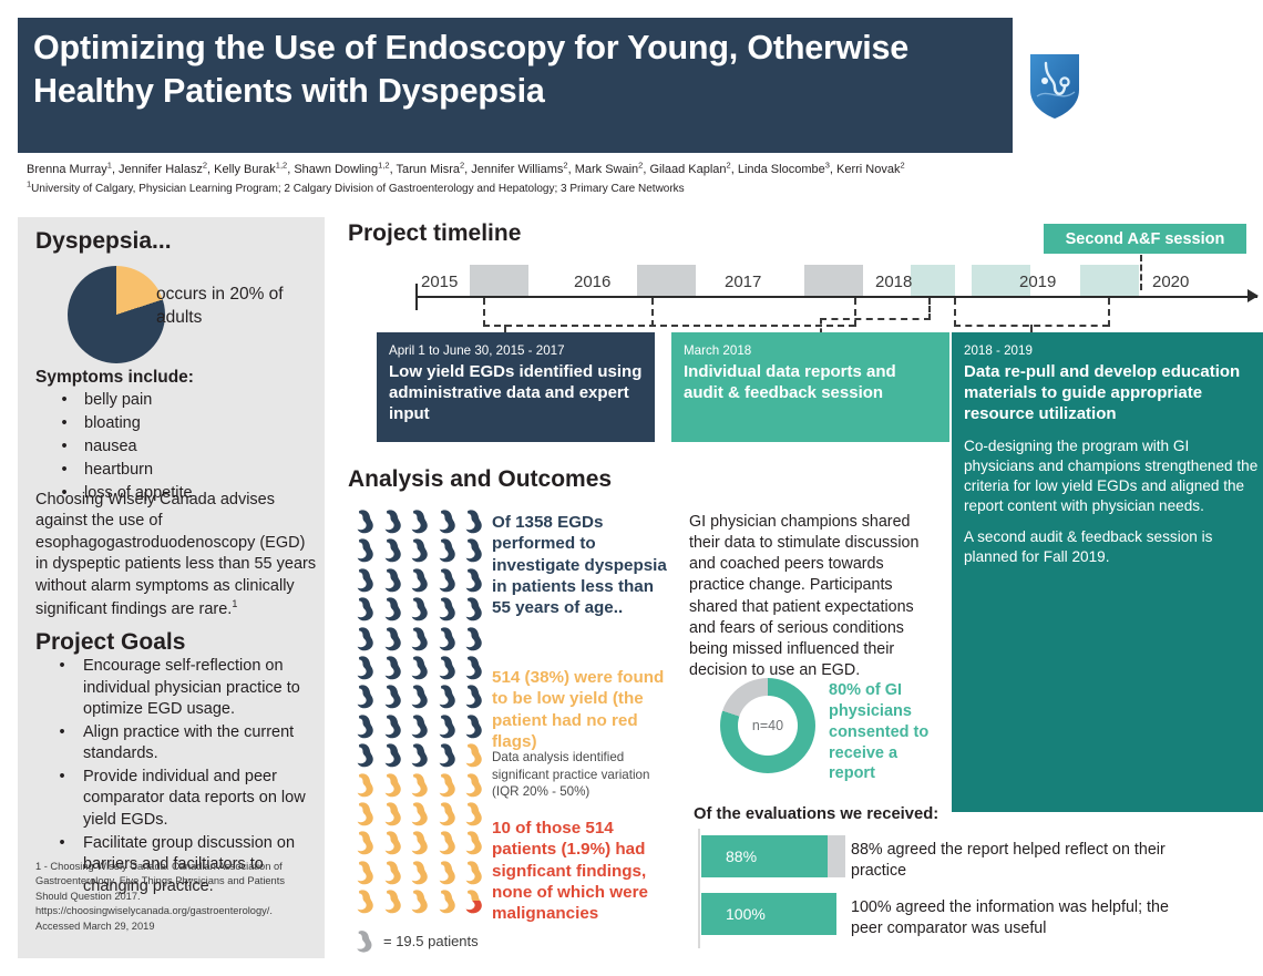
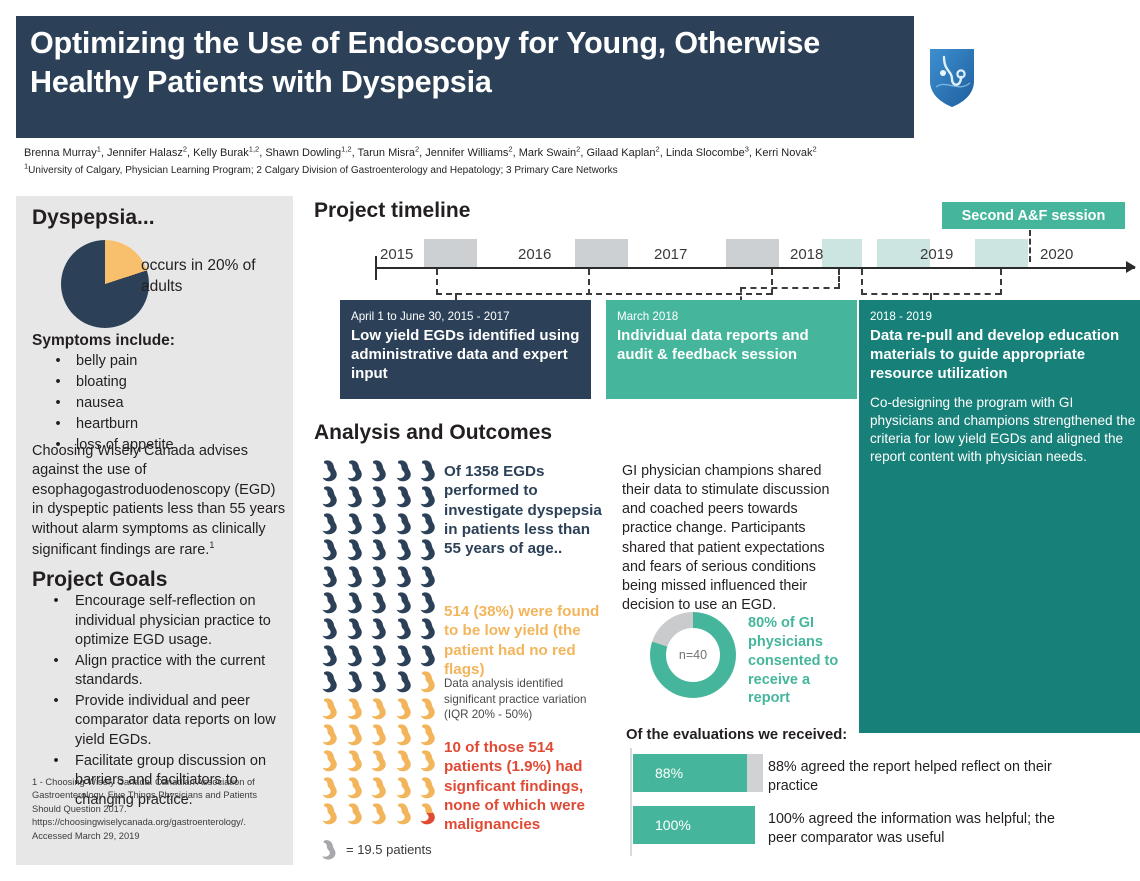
  Optimizing the Use of Endoscopy for Young, Otherwise Healthy Patients with Dyspepsia
  Brenna Murray1, Jennifer Halasz2, Kelly Burak1,2, Shawn Dowling1,2, Tarun Misra2, Jennifer Williams2, Mark Swain2, Gilaad Kaplan2, Linda Slocombe3, Kerri Novak2
  1University of Calgary, Physician Learning Program; 2 Calgary Division of Gastroenterology and Hepatology; 3 Primary Care Networks
  Dyspepsia...
  occurs in 20% of adults
  Symptoms include:
  •
  belly pain
  •
  bloating
  •
  nausea
  •
  heartburn
  •
  loss of appetite
  Choosing Wisely Canada advises against the use of esophagogastroduodenoscopy (EGD) in dyspeptic patients less than 55 years without alarm symptoms as clinically significant findings are rare.1
  Project Goals
  •
  Encourage self-reflection on individual physician practice to optimize EGD usage.
  •
  Align practice with the current standards.
  •
  Provide individual and peer comparator data reports on low yield EGDs.
  •
  Facilitate group discussion on barriers and faciltiators to changing practice.
  1 - Choosing Wisely Canada. Canadian Association of Gastroenterology. Five Things Physicians and Patients Should Question 2017. https://choosingwiselycanada.org/gastroenterology/. Accessed March 29, 2019
  Project timeline
  Second A&F session
  2015
  2016
  2017
  2018
  2019
  2020
  April 1 to June 30, 2015 - 2017
  Low yield EGDs identified using administrative data and expert input
  March 2018
  Individual data reports and audit & feedback session
  2018 - 2019
  Data re-pull and develop education materials to guide appropriate resource utilization
  Co-designing the program with GI physicians and champions strengthened the criteria for low yield EGDs and aligned the report content with physician needs.
- A second audit & feedback session is planned for Fall 2019.
  Analysis and Outcomes
  = 19.5 patients
  Of 1358 EGDs performed to investigate dyspepsia in patients less than 55 years of age..
  514 (38%) were found to be low yield (the patient had no red flags)
  Data analysis identified significant practice variation (IQR 20% - 50%)
  10 of those 514 patients (1.9%) had signficant findings, none of which were malignancies
  GI physician champions shared their data to stimulate discussion and coached peers towards practice change. Participants shared that patient expectations and fears of serious conditions being missed influenced their decision to use an EGD.
  n=40
  80% of GI physicians consented to receive a report
  Of the evaluations we received:
  88%
  88% agreed the report helped reflect on their practice
  100%
  100% agreed the information was helpful; the peer comparator was useful
